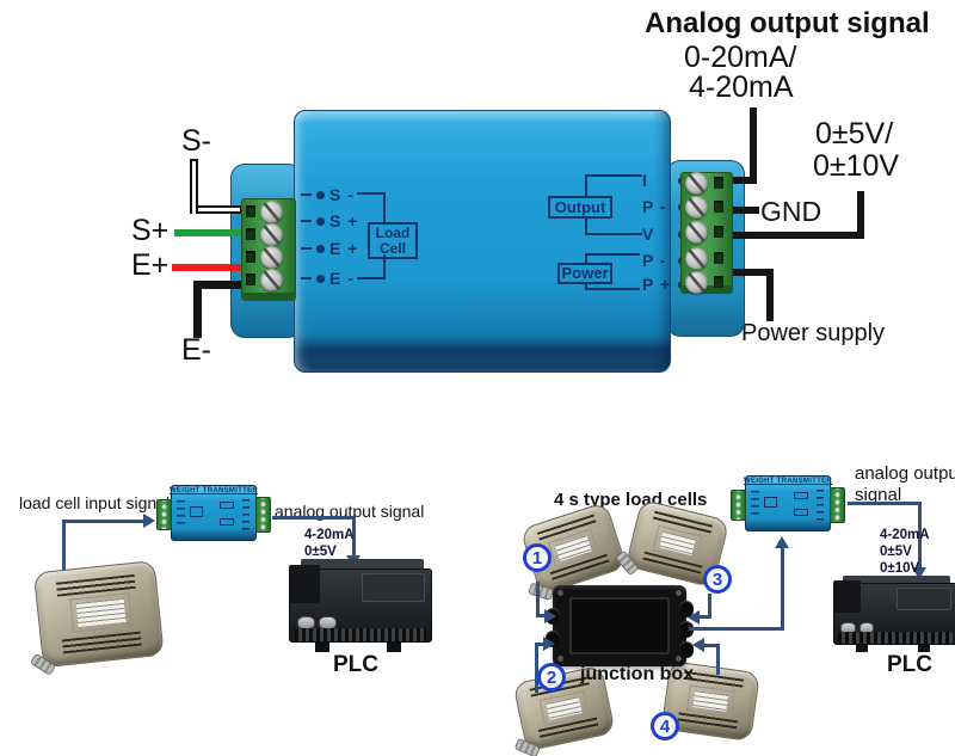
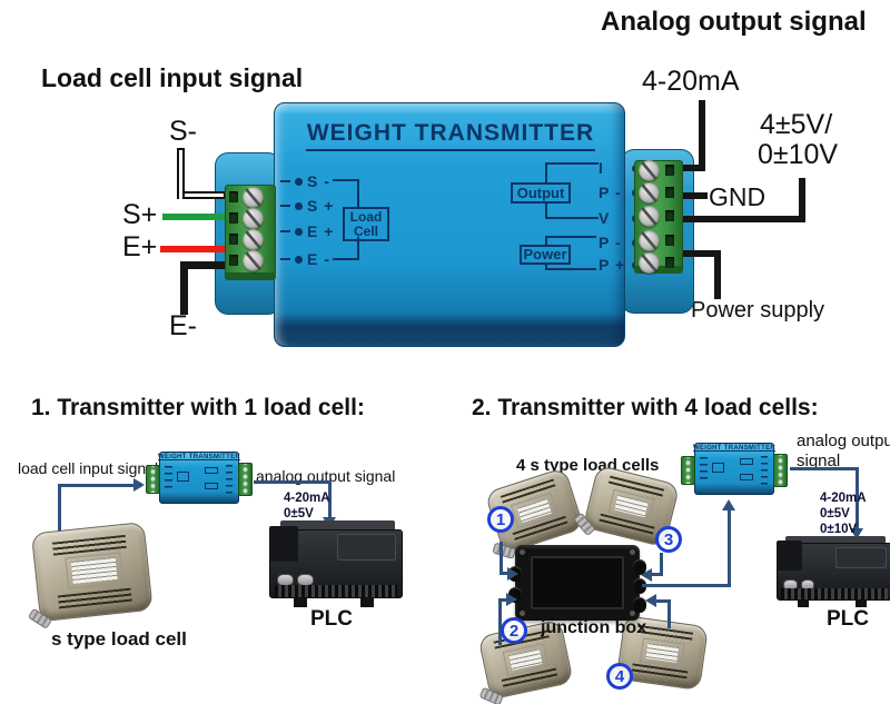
+ Load cell input signal
  Analog output signal
- 0-20mA/
  4-20mA
- 0±5V/
+ 4±5V/
  0±10V
  GND
  Power supply
  S-
  S+
  E+
  E-
+ WEIGHT TRANSMITTER
  S -
  S +
  E +
  E -
  Load
  Cell
  Output
  Power
  I
  P -
  V
  P -
  P +
+ 1. Transmitter with 1 load cell:
  load cell input sign
  analog output signal
  4-20mA
  0±5V
+ s type load cell
  PLC
+ 2. Transmitter with 4 load cells:
  4 s type load cells
  analog outpu
  signal
  4-20mA
  0±5V
  0±10V
  1
  2
  3
  4
  junction box
  PLC
